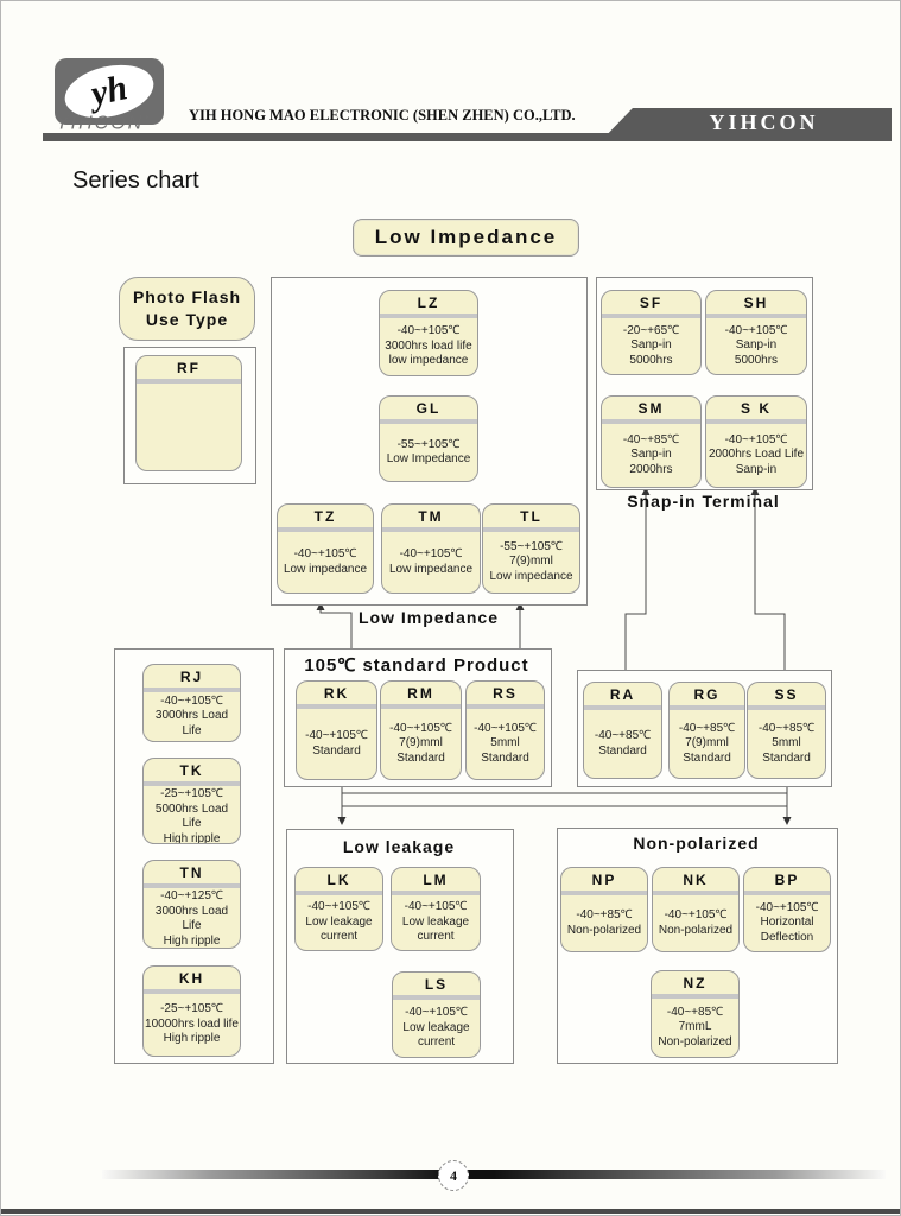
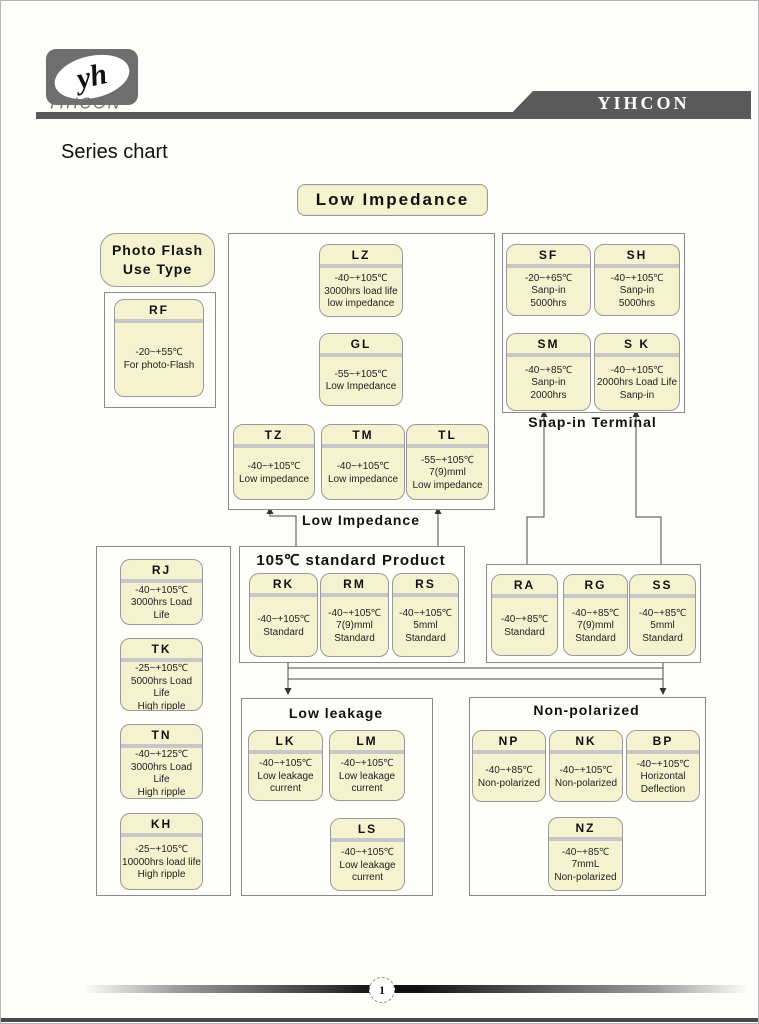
  YIHCON
- YIH HONG MAO ELECTRONIC (SHEN ZHEN) CO.,LTD.
  YIHCON
  Series chart
  Low Impedance
  Photo Flash
  Use Type
  Snap-in Terminal
  Low Impedance
  105℃ standard Product
  Low leakage
  Non-polarized
  RF
+ -20~+55℃
+ For photo-Flash
  LZ
  -40~+105℃
  3000hrs load life
  low impedance
  GL
  -55~+105℃
  Low Impedance
  TZ
  -40~+105℃
  Low impedance
  TM
  -40~+105℃
  Low impedance
  TL
  -55~+105℃
  7(9)mml
  Low impedance
  SF
  -20~+65℃
  Sanp-in
  5000hrs
  SH
  -40~+105℃
  Sanp-in
  5000hrs
  SM
  -40~+85℃
  Sanp-in
  2000hrs
  S K
  -40~+105℃
  2000hrs Load Life
  Sanp-in
  RK
  -40~+105℃
  Standard
  RM
  -40~+105℃
  7(9)mml
  Standard
  RS
  -40~+105℃
  5mml
  Standard
  RA
  -40~+85℃
  Standard
  RG
  -40~+85℃
  7(9)mml
  Standard
  SS
  -40~+85℃
  5mml
  Standard
  RJ
  -40~+105℃
  3000hrs Load Life
  TK
  -25~+105℃
  5000hrs Load Life
  High ripple
  TN
  -40~+125℃
  3000hrs Load Life
  High ripple
  KH
  -25~+105℃
  10000hrs load life
  High ripple
  LK
  -40~+105℃
  Low leakage
  current
  LM
  -40~+105℃
  Low leakage
  current
  LS
  -40~+105℃
  Low leakage
  current
  NP
  -40~+85℃
  Non-polarized
  NK
  -40~+105℃
  Non-polarized
  BP
  -40~+105℃
  Horizontal
  Deflection
  NZ
  -40~+85℃
  7mmL
  Non-polarized
- 4
+ 1
